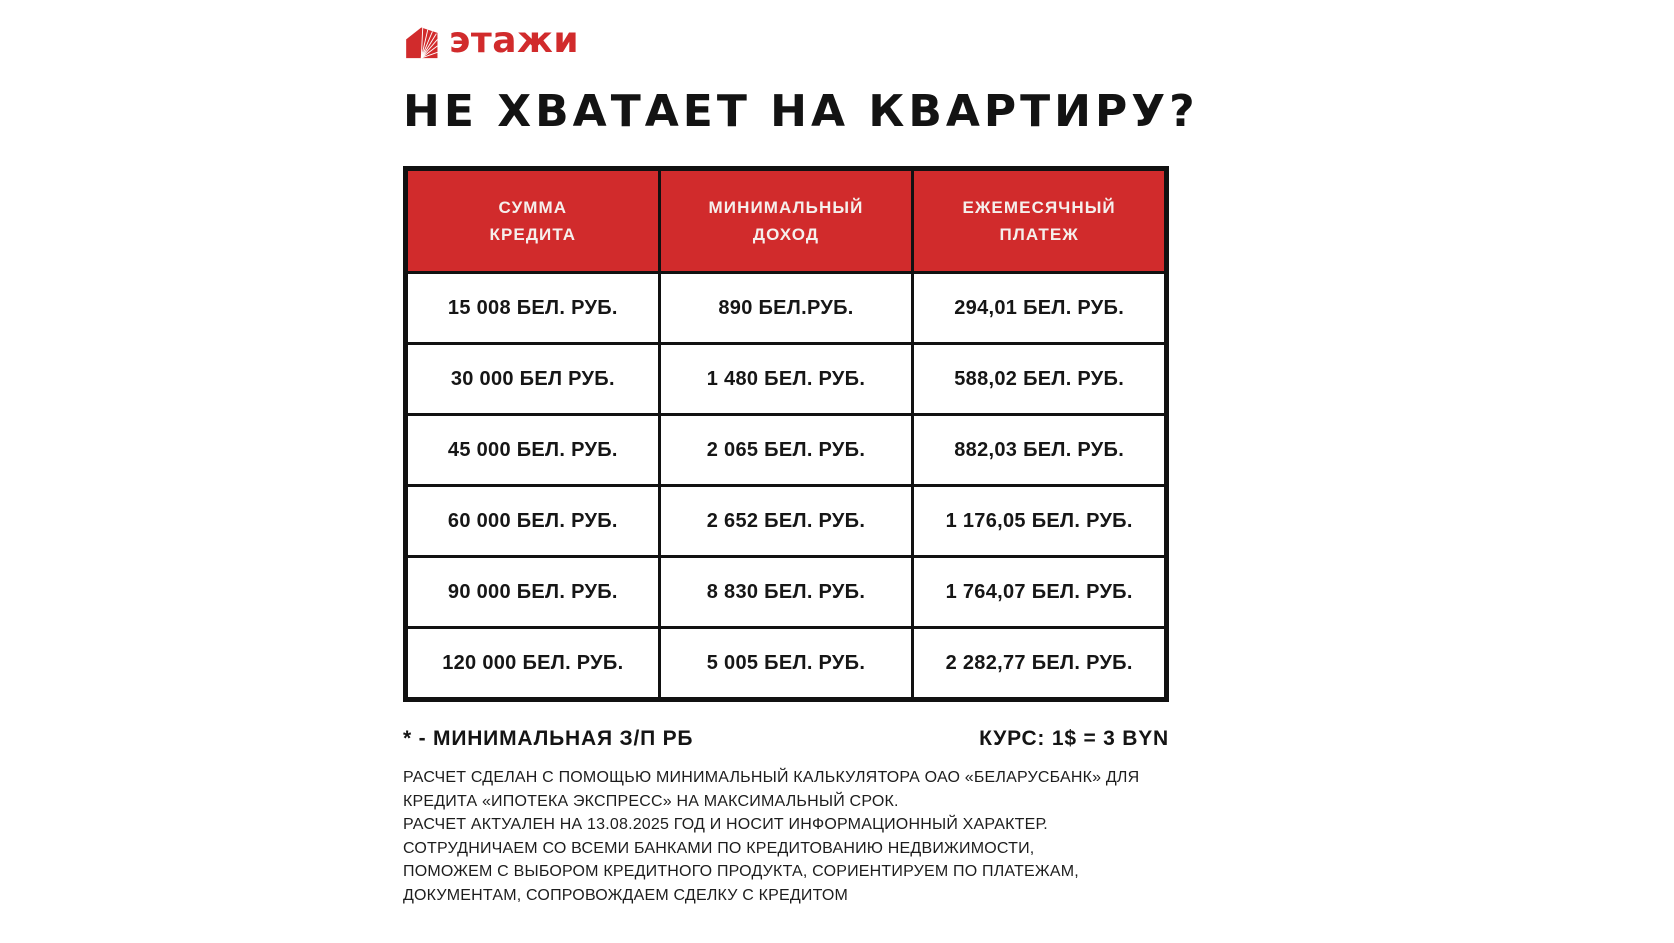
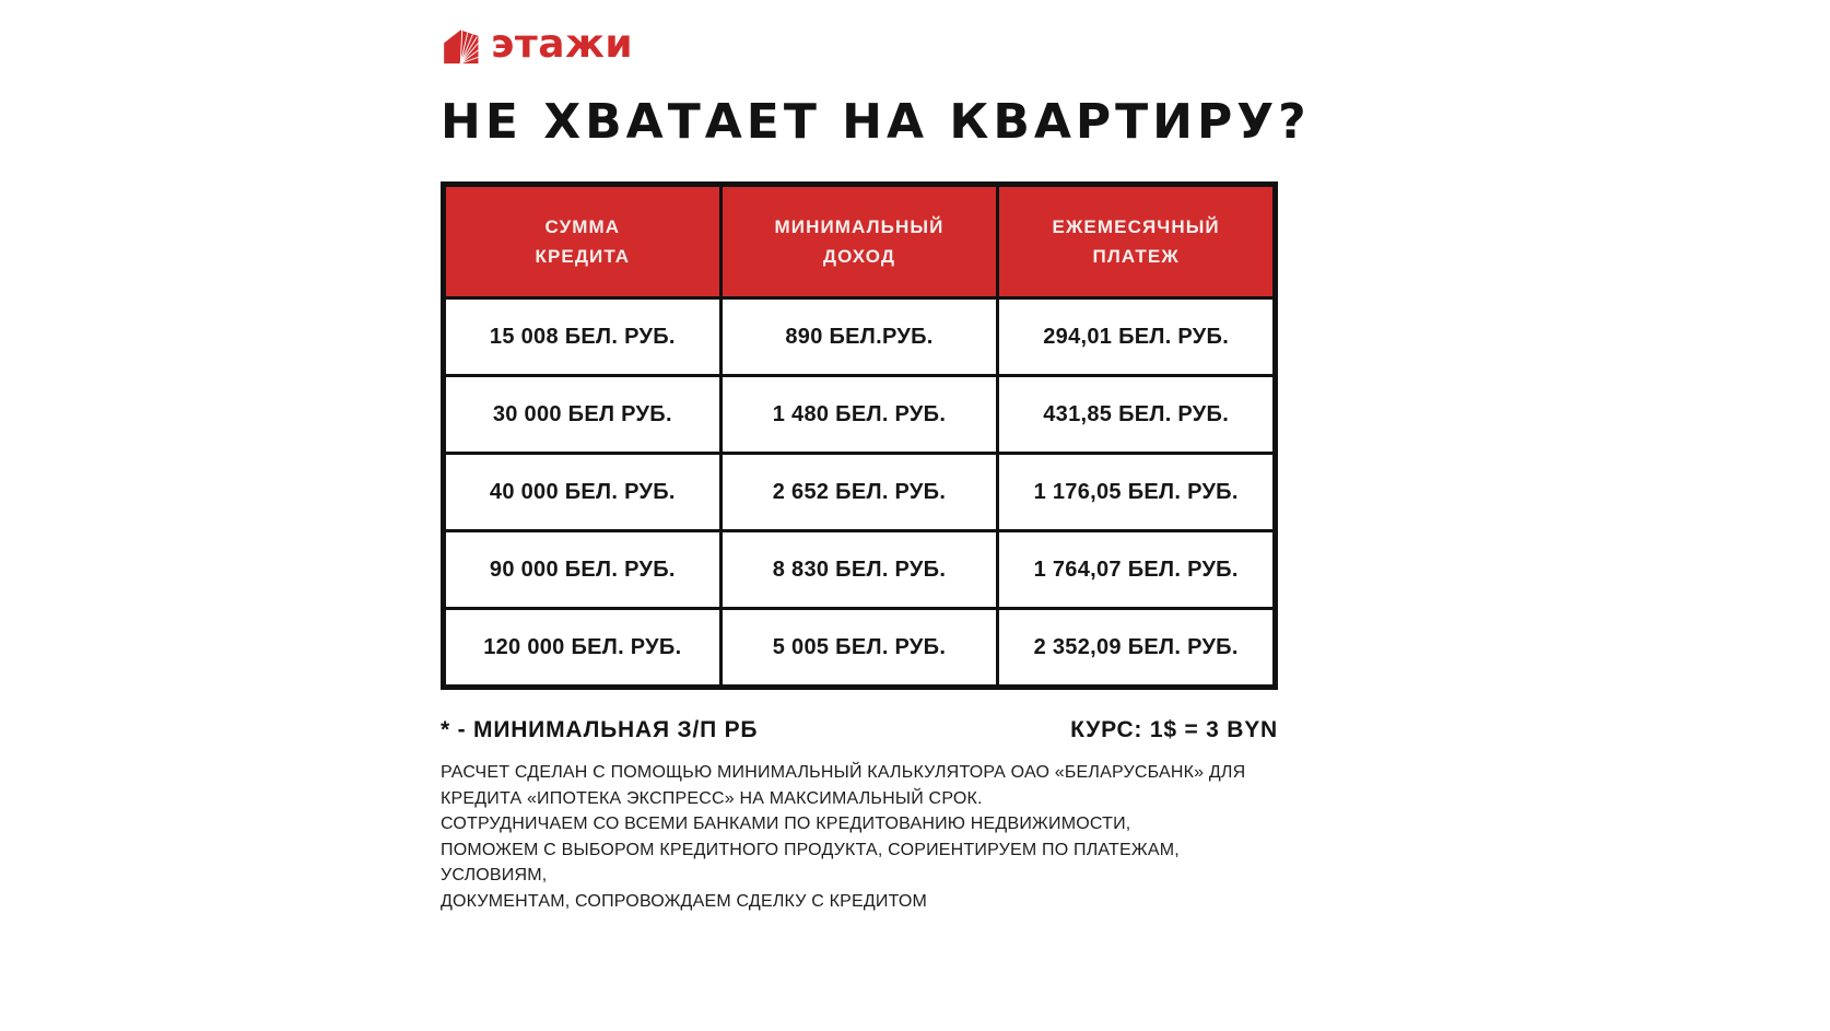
  этажи
  НЕ ХВАТАЕТ НА КВАРТИРУ?
  СУММА КРЕДИТА	МИНИМАЛЬНЫЙ ДОХОД	ЕЖЕМЕСЯЧНЫЙ ПЛАТЕЖ
  15 008 БЕЛ. РУБ.	890 БЕЛ.РУБ.	294,01 БЕЛ. РУБ.
- 30 000 БЕЛ РУБ.	1 480 БЕЛ. РУБ.	588,02 БЕЛ. РУБ.
+ 30 000 БЕЛ РУБ.	1 480 БЕЛ. РУБ.	431,85 БЕЛ. РУБ.
- 45 000 БЕЛ. РУБ.	2 065 БЕЛ. РУБ.	882,03 БЕЛ. РУБ.
- 60 000 БЕЛ. РУБ.	2 652 БЕЛ. РУБ.	1 176,05 БЕЛ. РУБ.
+ 40 000 БЕЛ. РУБ.	2 652 БЕЛ. РУБ.	1 176,05 БЕЛ. РУБ.
  90 000 БЕЛ. РУБ.	8 830 БЕЛ. РУБ.	1 764,07 БЕЛ. РУБ.
- 120 000 БЕЛ. РУБ.	5 005 БЕЛ. РУБ.	2 282,77 БЕЛ. РУБ.
+ 120 000 БЕЛ. РУБ.	5 005 БЕЛ. РУБ.	2 352,09 БЕЛ. РУБ.
  * - МИНИМАЛЬНАЯ З/П РБ
  КУРС: 1$ = 3 BYN
  РАСЧЕТ СДЕЛАН С ПОМОЩЬЮ МИНИМАЛЬНЫЙ КАЛЬКУЛЯТОРА ОАО «БЕЛАРУСБАНК» ДЛЯ
  КРЕДИТА «ИПОТЕКА ЭКСПРЕСС» НА МАКСИМАЛЬНЫЙ СРОК.
- РАСЧЕТ АКТУАЛЕН НА 13.08.2025 ГОД И НОСИТ ИНФОРМАЦИОННЫЙ ХАРАКТЕР.
  СОТРУДНИЧАЕМ СО ВСЕМИ БАНКАМИ ПО КРЕДИТОВАНИЮ НЕДВИЖИМОСТИ,
  ПОМОЖЕМ С ВЫБОРОМ КРЕДИТНОГО ПРОДУКТА, СОРИЕНТИРУЕМ ПО ПЛАТЕЖАМ,
+ УСЛОВИЯМ,
  ДОКУМЕНТАМ, СОПРОВОЖДАЕМ СДЕЛКУ С КРЕДИТОМ
